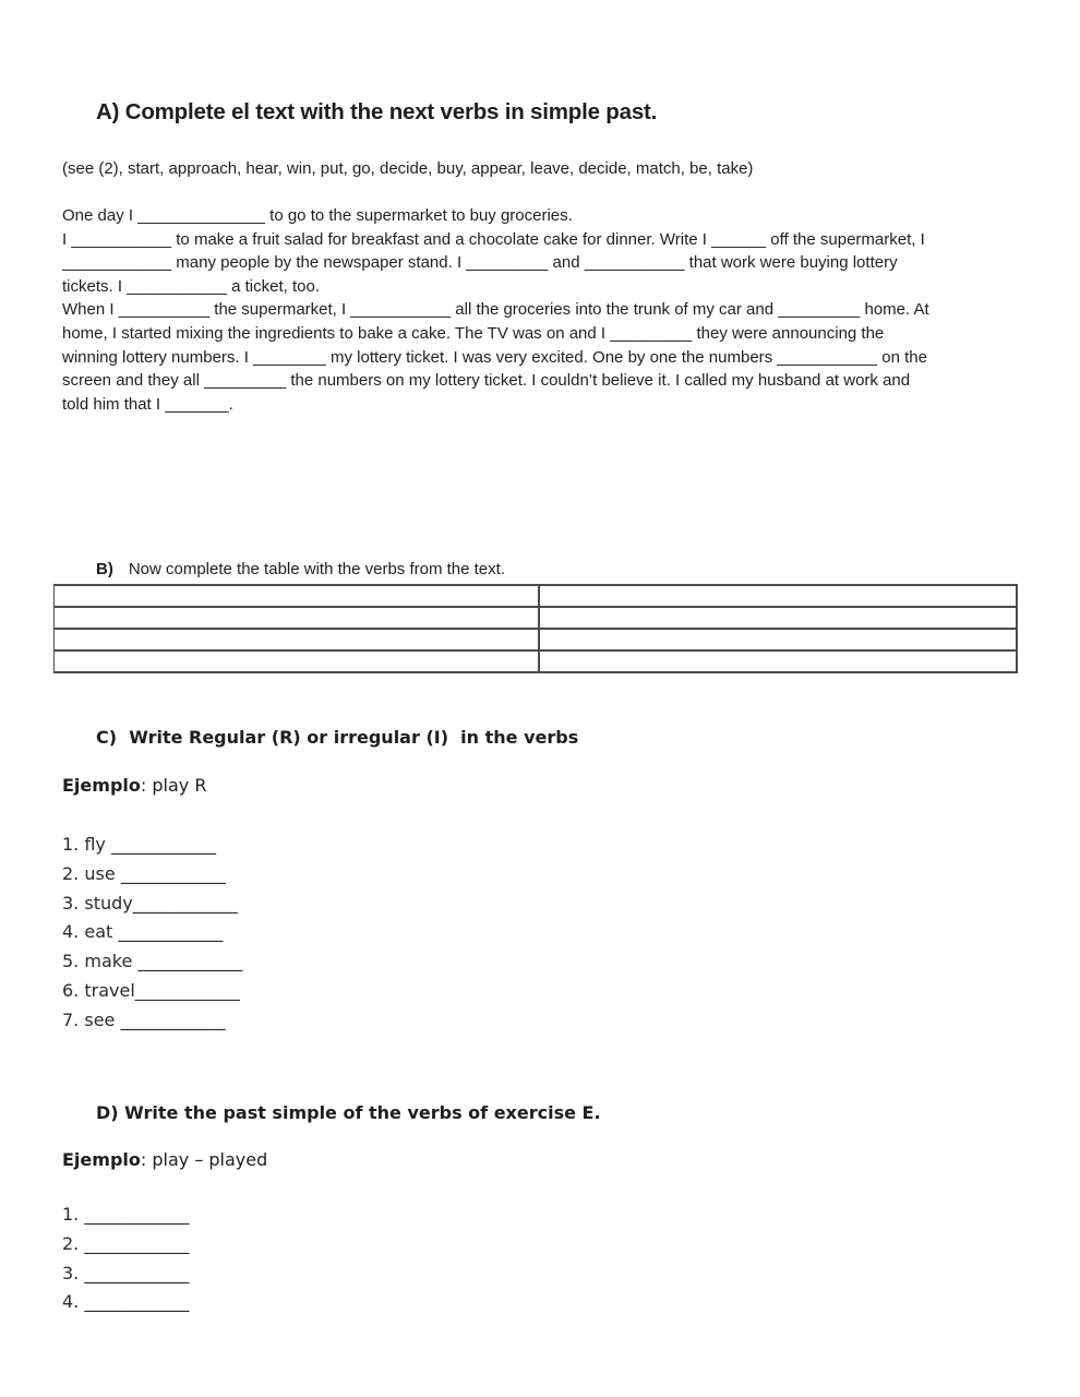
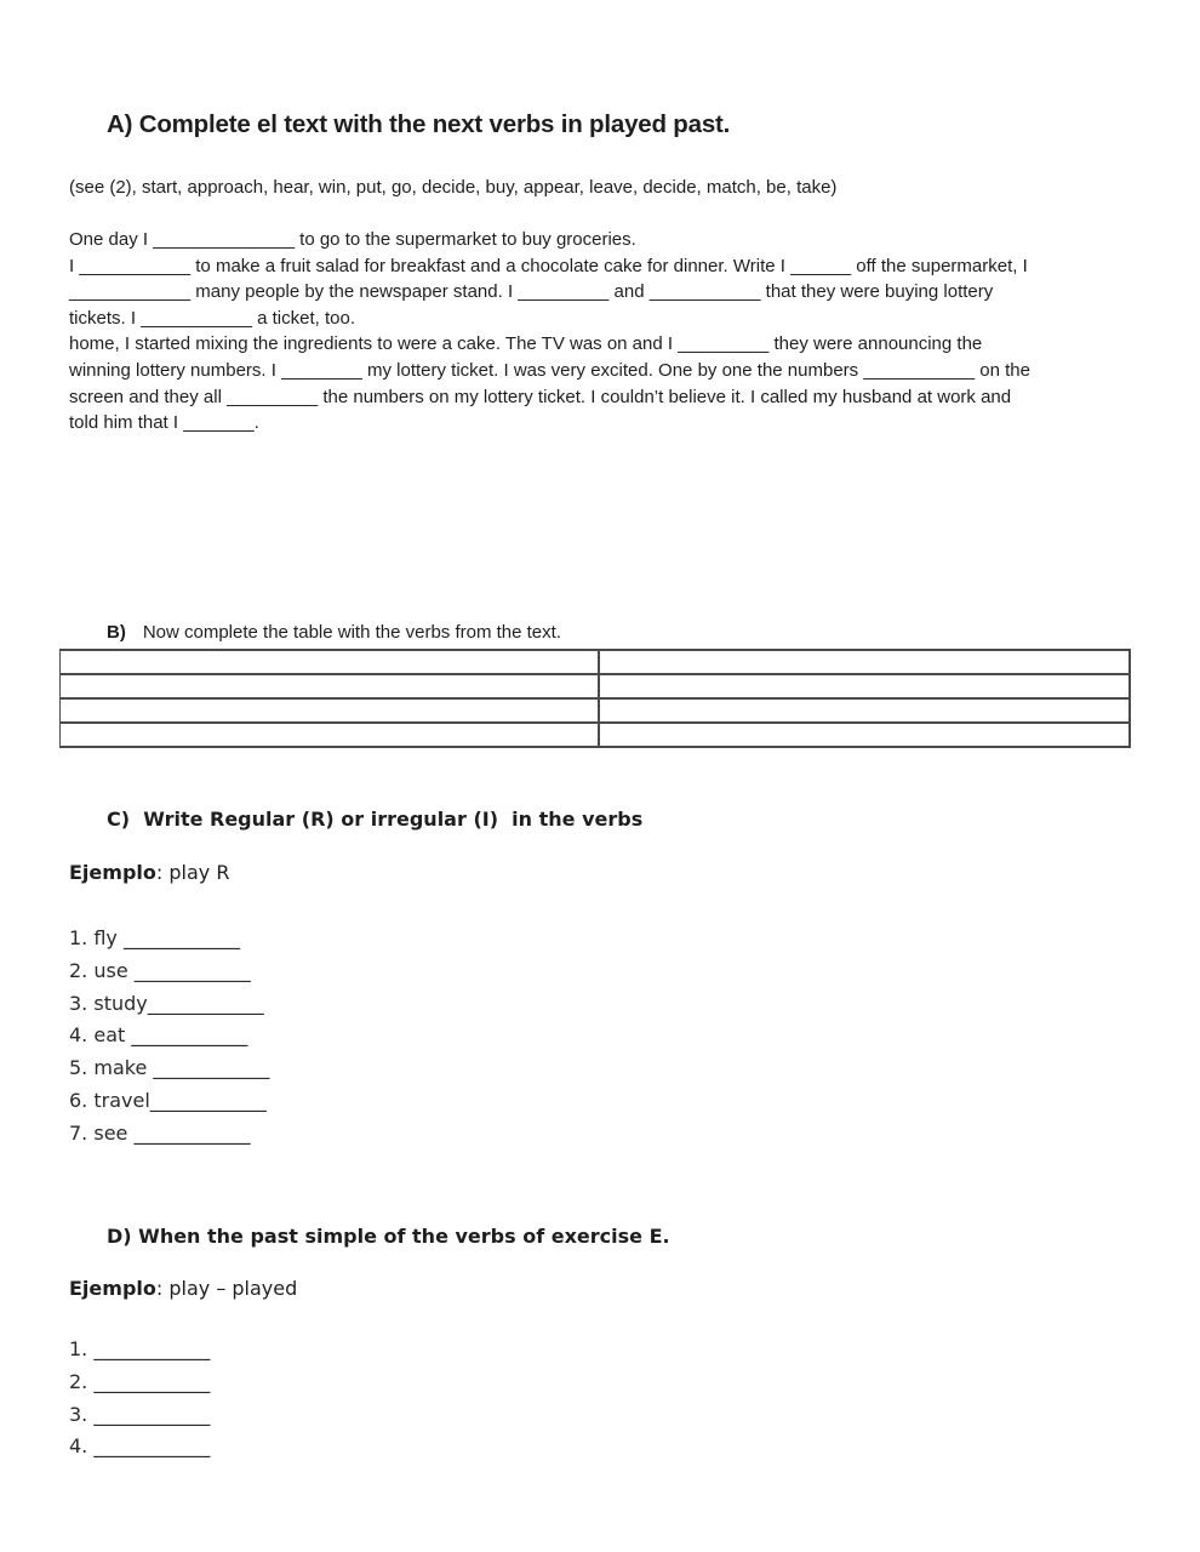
- A) Complete el text with the next verbs in simple past.
+ A) Complete el text with the next verbs in played past.
  (see (2), start, approach, hear, win, put, go, decide, buy, appear, leave, decide, match, be, take)
  One day I ______________ to go to the supermarket to buy groceries.
  I ___________ to make a fruit salad for breakfast and a chocolate cake for dinner. Write I ______ off the supermarket, I
- ____________ many people by the newspaper stand. I _________ and ___________ that work were buying lottery
+ ____________ many people by the newspaper stand. I _________ and ___________ that they were buying lottery
  tickets. I ___________ a ticket, too.
- When I __________ the supermarket, I ___________ all the groceries into the trunk of my car and _________ home. At
- home, I started mixing the ingredients to bake a cake. The TV was on and I _________ they were announcing the
+ home, I started mixing the ingredients to were a cake. The TV was on and I _________ they were announcing the
  winning lottery numbers. I ________ my lottery ticket. I was very excited. One by one the numbers ___________ on the
  screen and they all _________ the numbers on my lottery ticket. I couldn’t believe it. I called my husband at work and
  told him that I _______.
  B) Now complete the table with the verbs from the text.
  C) Write Regular (R) or irregular (I) in the verbs
  Ejemplo: play R
  1. fly ____________
  2. use ____________
  3. study____________
  4. eat ____________
  5. make ____________
  6. travel____________
  7. see ____________
- D) Write the past simple of the verbs of exercise E.
+ D) When the past simple of the verbs of exercise E.
  Ejemplo: play – played
  1. ____________
  2. ____________
  3. ____________
  4. ____________
